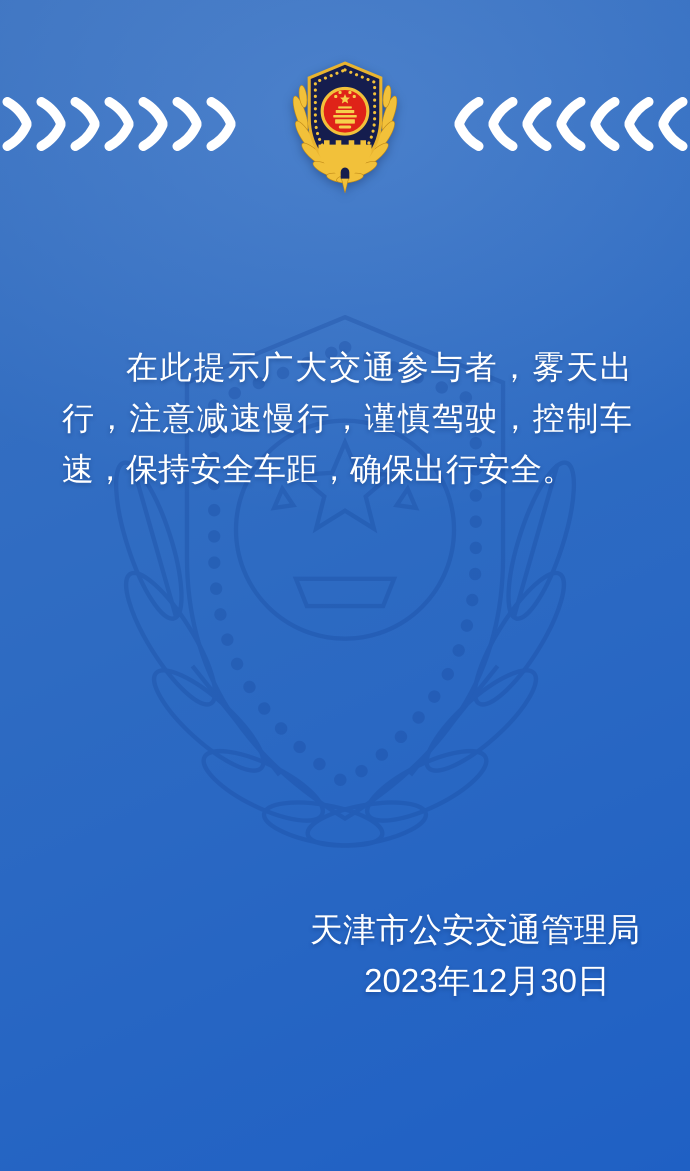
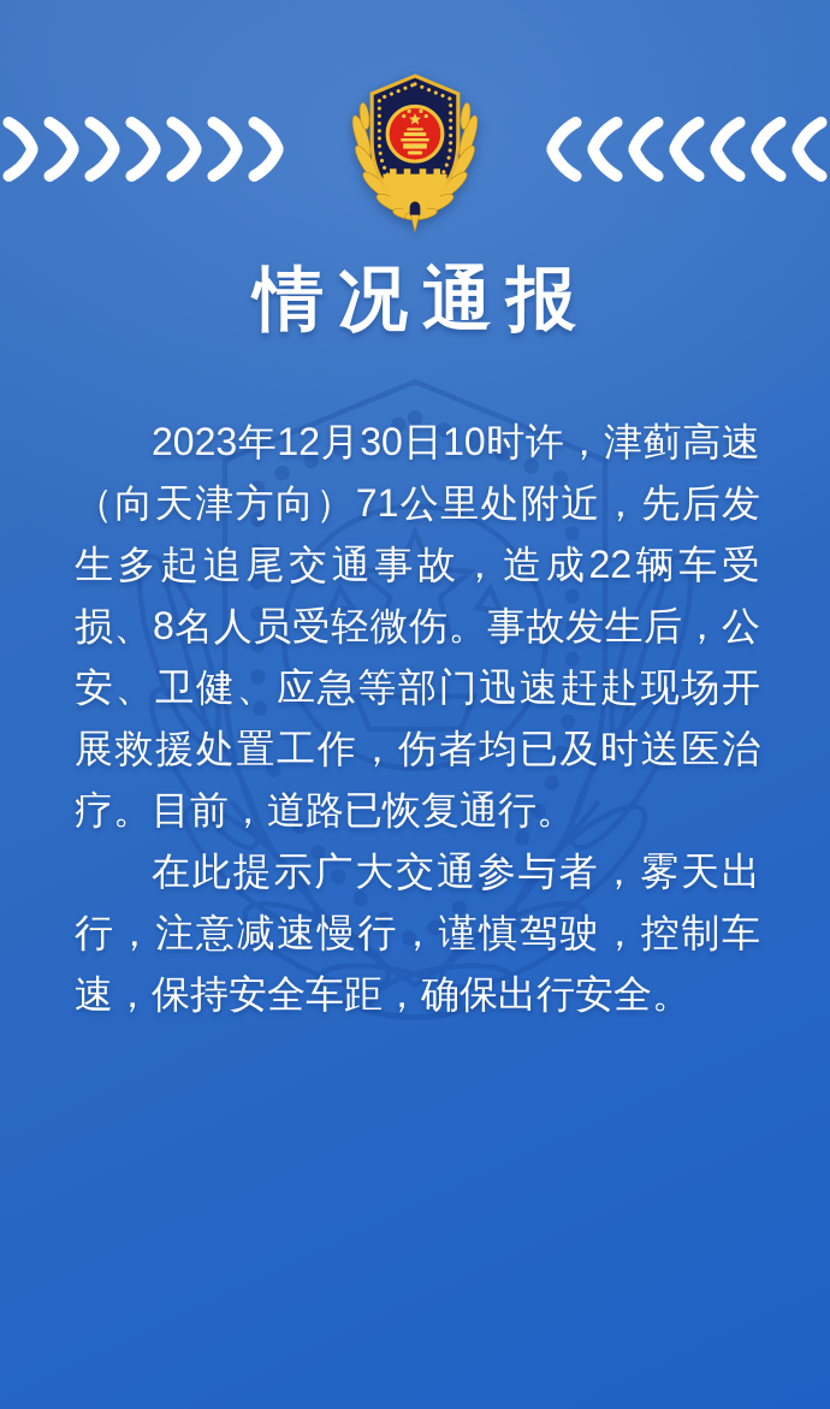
+ 情况通报
+ 2023年12月30日10时许，津蓟高速（向天津方向）71公里处附近，先后发生多起追尾交通事故，造成22辆车受损、8名人员受轻微伤。事故发生后，公安、卫健、应急等部门迅速赶赴现场开展救援处置工作，伤者均已及时送医治疗。目前，道路已恢复通行。
  在此提示广大交通参与者，雾天出行，注意减速慢行，谨慎驾驶，控制车速，保持安全车距，确保出行安全。
- 天津市公安交通管理局
- 2023年12月30日
